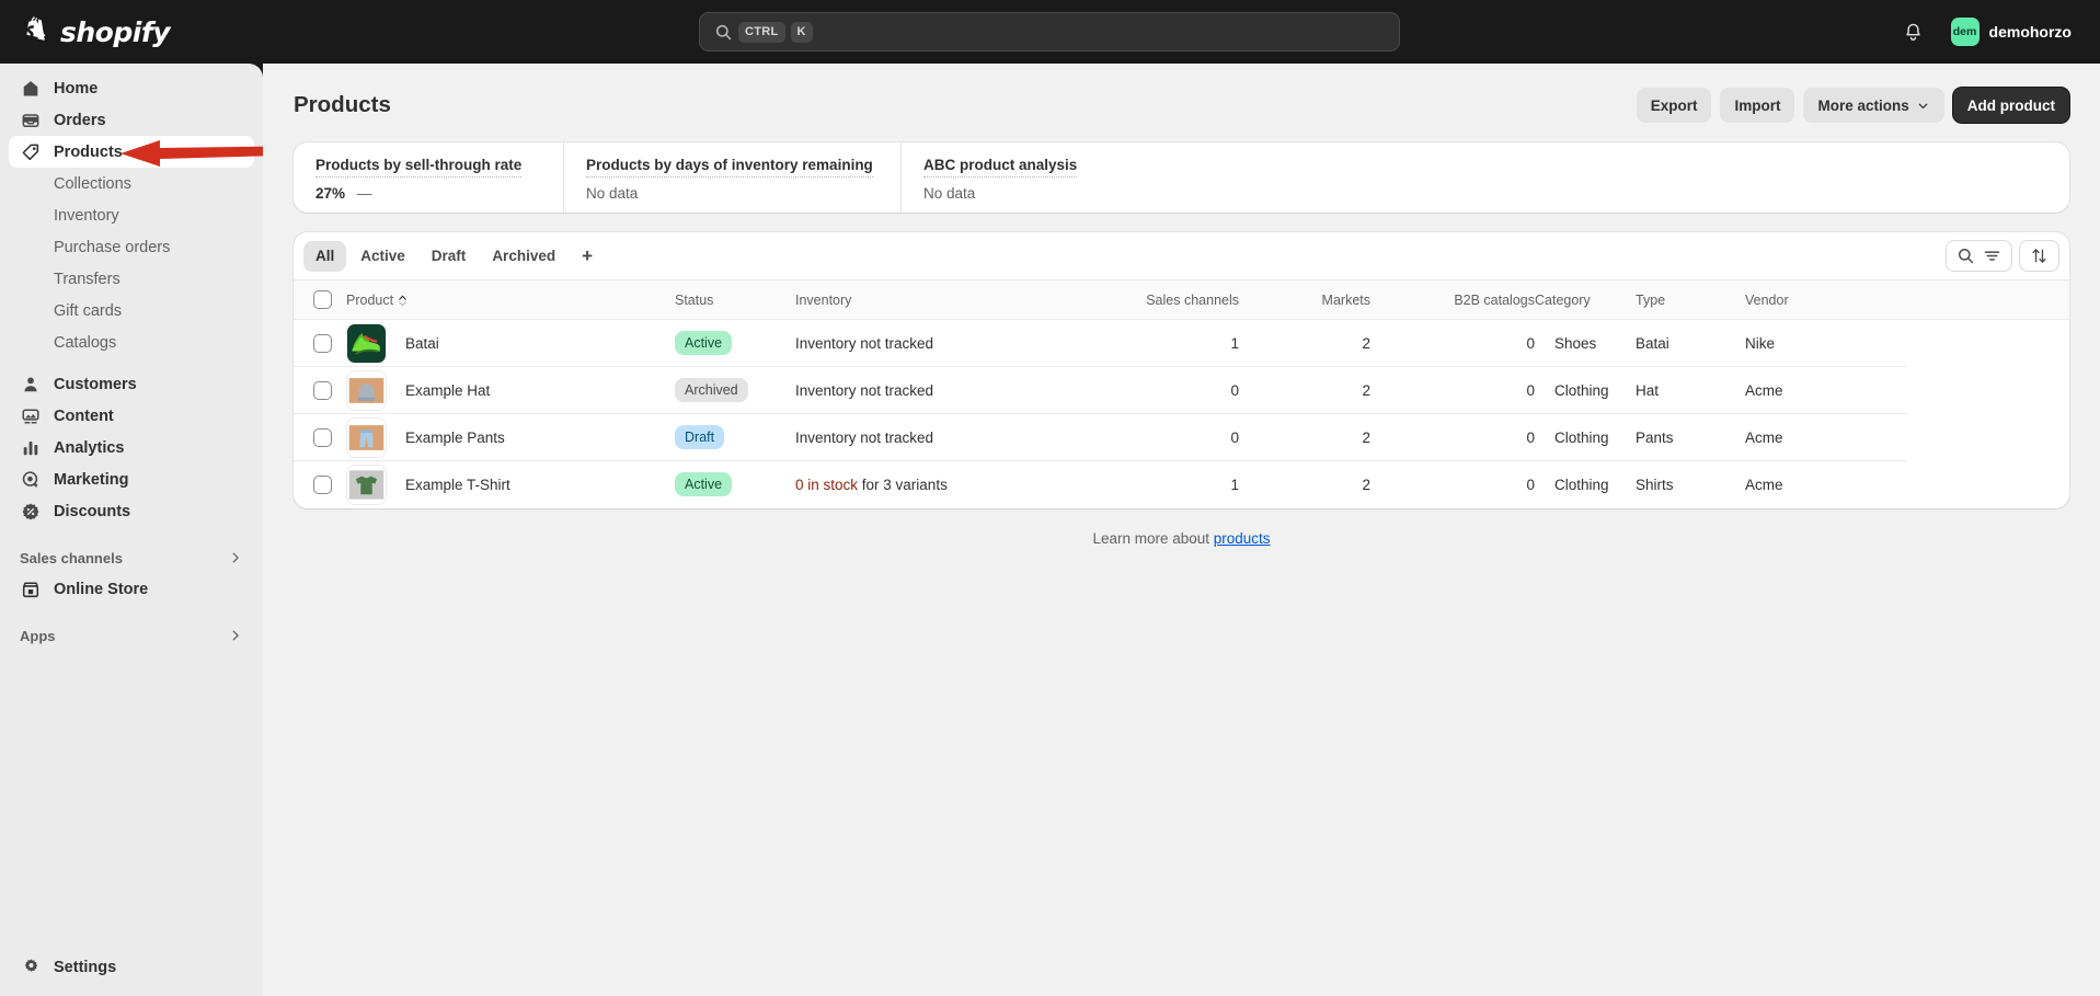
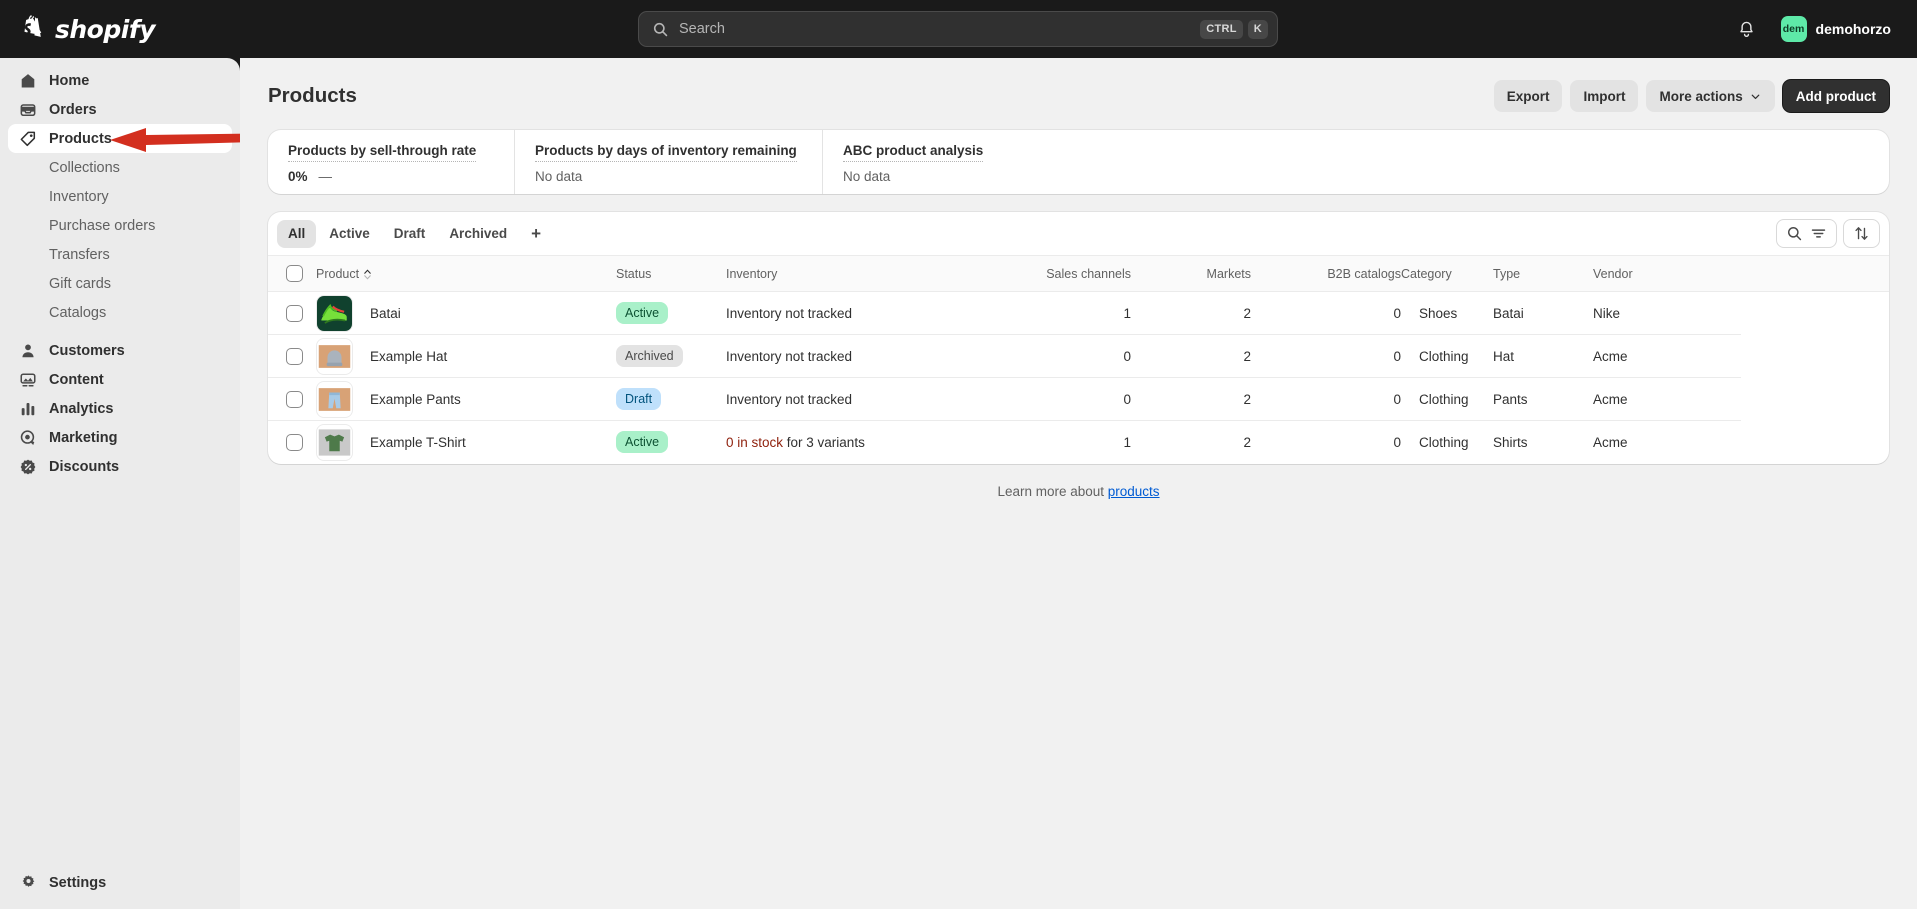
  shopify
+ Search
  CTRL
  K
  dem
  demohorzo
  Home
  Orders
  Products
  Collections
  Inventory
  Purchase orders
  Transfers
  Gift cards
  Catalogs
  Customers
  Content
  Analytics
  Marketing
  Discounts
- Sales channels
- Online Store
- Apps
  Settings
  Products
  Export
  Import
  More actions
  Add product
  Products by sell-through rate
- 27%
+ 0%
  —
  Products by days of inventory remaining
  No data
  ABC product analysis
  No data
  All
  Active
  Draft
  Archived
  +
  	Product	Status	Inventory	Sales channels	Markets	B2B catalogs	Category	Type	Vendor
  	Batai	Active	Inventory not tracked	1	2	0	Shoes	Batai	Nike
  	Example Hat	Archived	Inventory not tracked	0	2	0	Clothing	Hat	Acme
  	Example Pants	Draft	Inventory not tracked	0	2	0	Clothing	Pants	Acme
  	Example T-Shirt	Active	0 in stock for 3 variants	1	2	0	Clothing	Shirts	Acme
  Learn more about products
